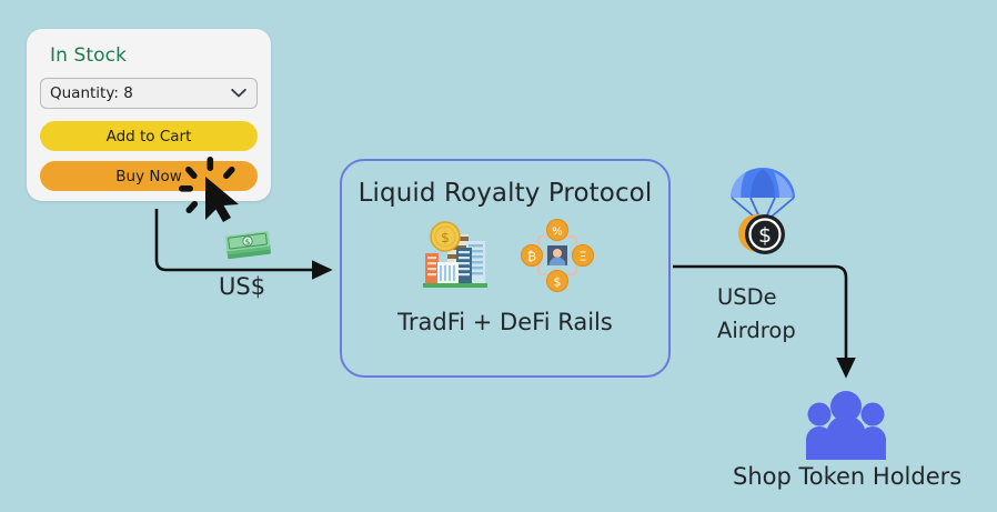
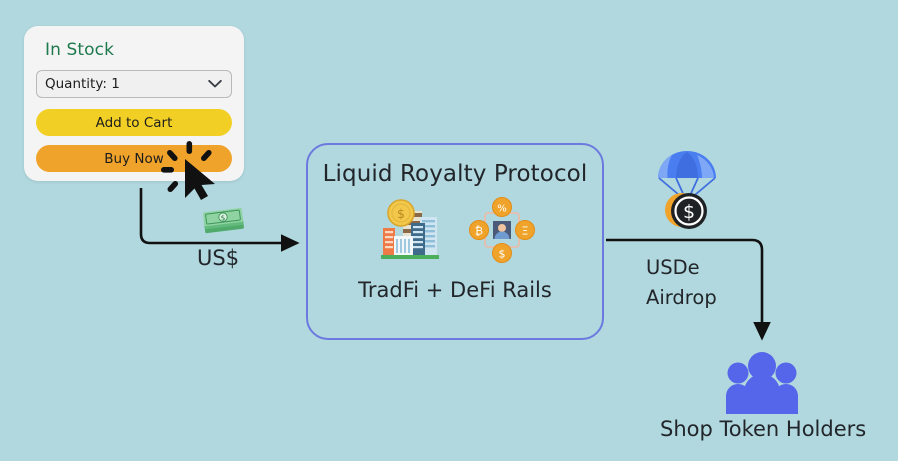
  In Stock
- Quantity: 8
+ Quantity: 1
  Add to Cart
  Buy Now
  US$
  Liquid Royalty Protocol
  $
  %
  ₿
  Ξ
  $
  TradFi + DeFi Rails
  $
  USDe
  Airdrop
  Shop Token Holders
